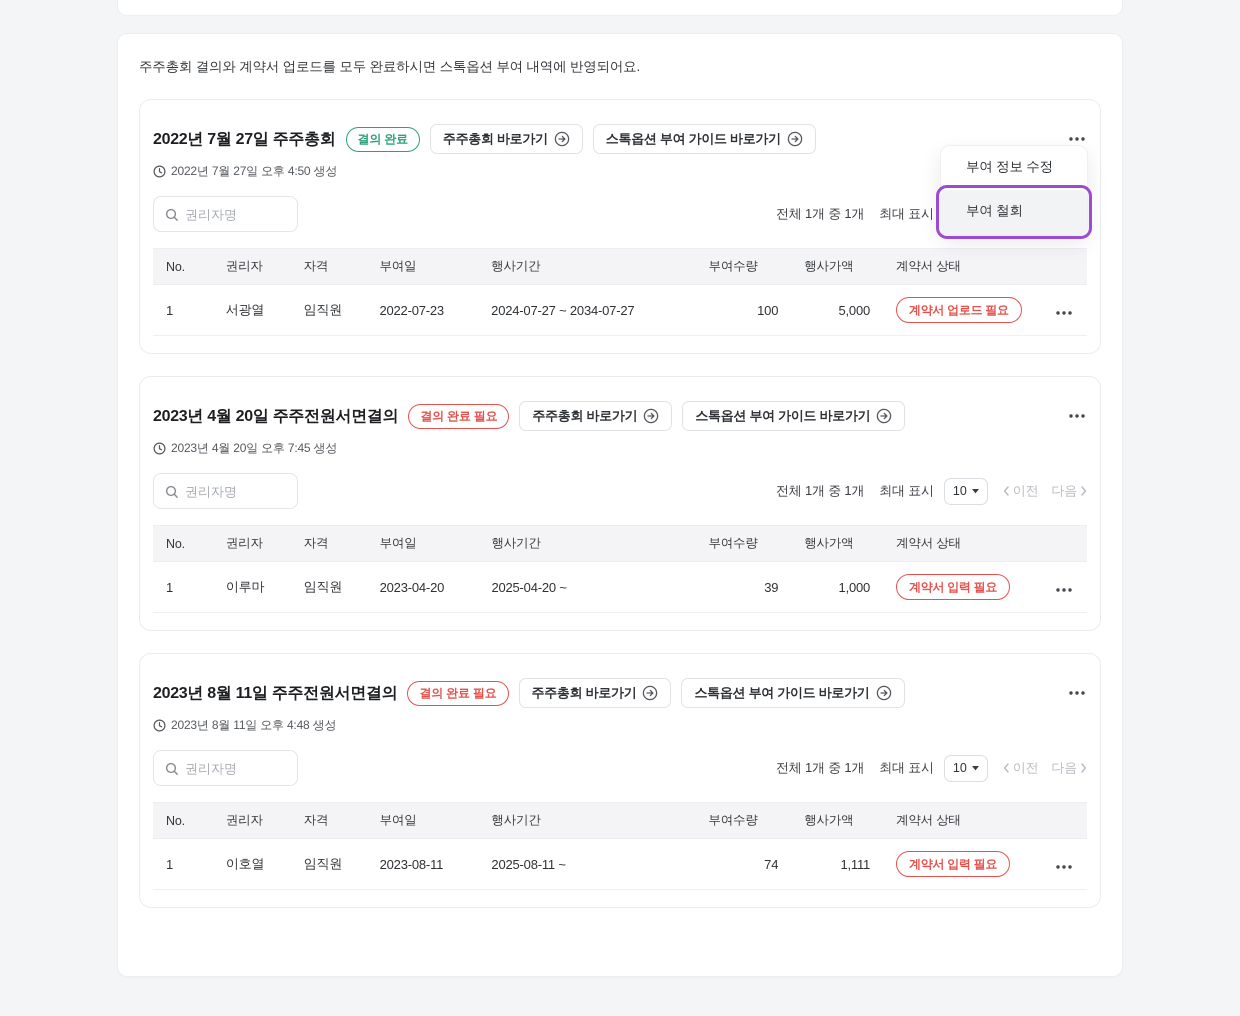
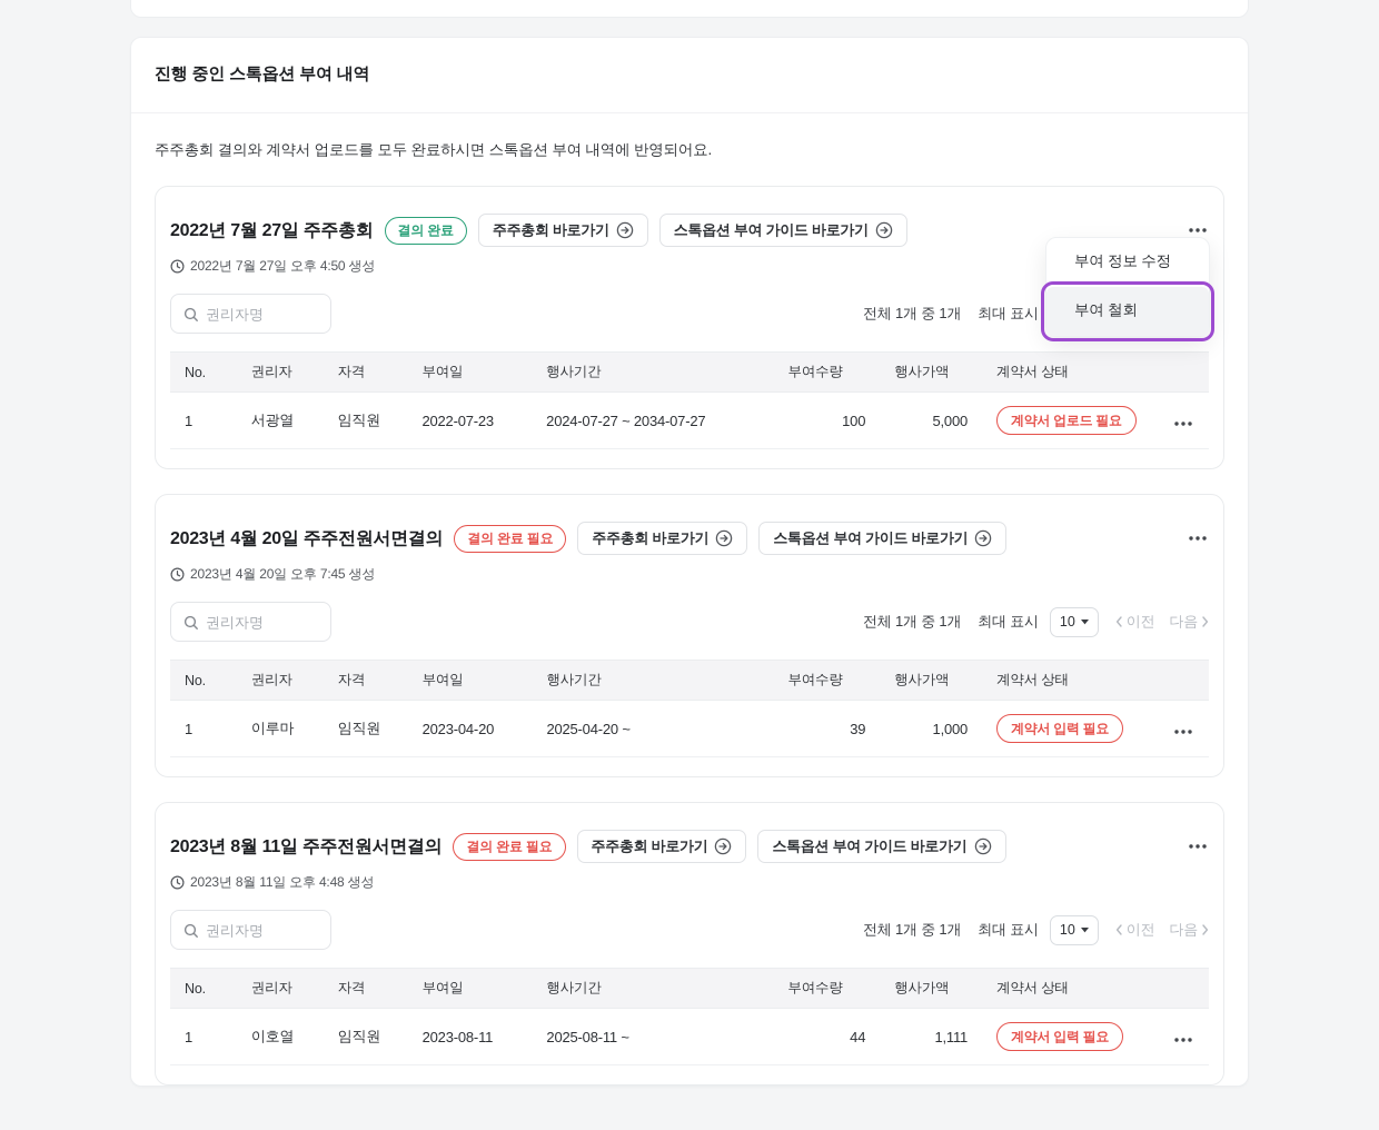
+ 진행 중인 스톡옵션 부여 내역
  주주총회 결의와 계약서 업로드를 모두 완료하시면 스톡옵션 부여 내역에 반영되어요.
  2022년 7월 27일 주주총회
  결의 완료
  주주총회 바로가기
  스톡옵션 부여 가이드 바로가기
  2022년 7월 27일 오후 4:50 생성
  권리자명
  전체 1개 중 1개
  최대 표시
  No.	권리자	자격	부여일	행사기간	부여수량	행사가액	계약서 상태
  1	서광열	임직원	2022-07-23	2024-07-27 ~ 2034-07-27	100	5,000	계약서 업로드 필요
  부여 정보 수정
  부여 철회
  2023년 4월 20일 주주전원서면결의
  결의 완료 필요
  주주총회 바로가기
  스톡옵션 부여 가이드 바로가기
  2023년 4월 20일 오후 7:45 생성
  권리자명
  전체 1개 중 1개
  최대 표시
  10
  이전
  다음
  No.	권리자	자격	부여일	행사기간	부여수량	행사가액	계약서 상태
  1	이루마	임직원	2023-04-20	2025-04-20 ~	39	1,000	계약서 입력 필요
  2023년 8월 11일 주주전원서면결의
  결의 완료 필요
  주주총회 바로가기
  스톡옵션 부여 가이드 바로가기
  2023년 8월 11일 오후 4:48 생성
  권리자명
  전체 1개 중 1개
  최대 표시
  10
  이전
  다음
  No.	권리자	자격	부여일	행사기간	부여수량	행사가액	계약서 상태
- 1	이호열	임직원	2023-08-11	2025-08-11 ~	74	1,111	계약서 입력 필요
+ 1	이호열	임직원	2023-08-11	2025-08-11 ~	44	1,111	계약서 입력 필요
